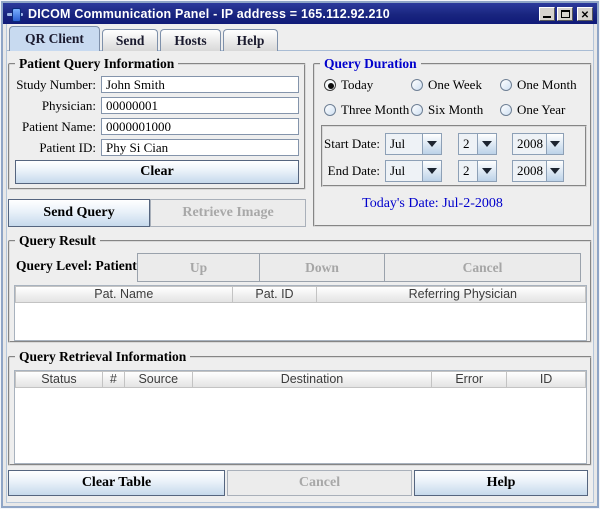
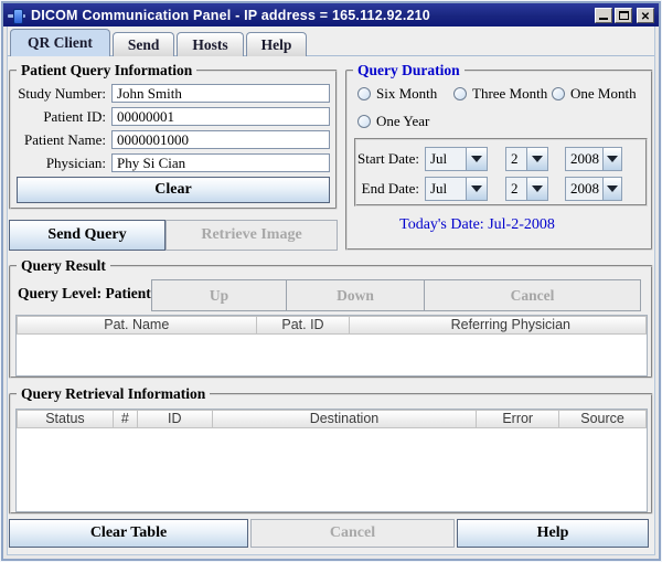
  DICOM Communication Panel - IP address = 165.112.92.210
  QR Client
  Send
  Hosts
  Help
  Patient Query Information
  Study Number:
  John Smith
- Physician:
+ Patient ID:
  00000001
  Patient Name:
  0000001000
- Patient ID:
+ Physician:
  Phy Si Cian
  Clear
  Send Query
  Retrieve Image
  Query Duration
- Today
- One Week
- One Month
+ Six Month
  Three Month
- Six Month
+ One Month
  One Year
  Start Date:
  Jul
  2
  2008
  End Date:
  Jul
  2
  2008
  Today's Date: Jul-2-2008
  Query Result
  Query Level: Patient
  Up
  Down
  Cancel
  Pat. Name
  Pat. ID
  Referring Physician
  Query Retrieval Information
  Status
  #
- Source
+ ID
  Destination
  Error
- ID
+ Source
  Clear Table
  Cancel
  Help
